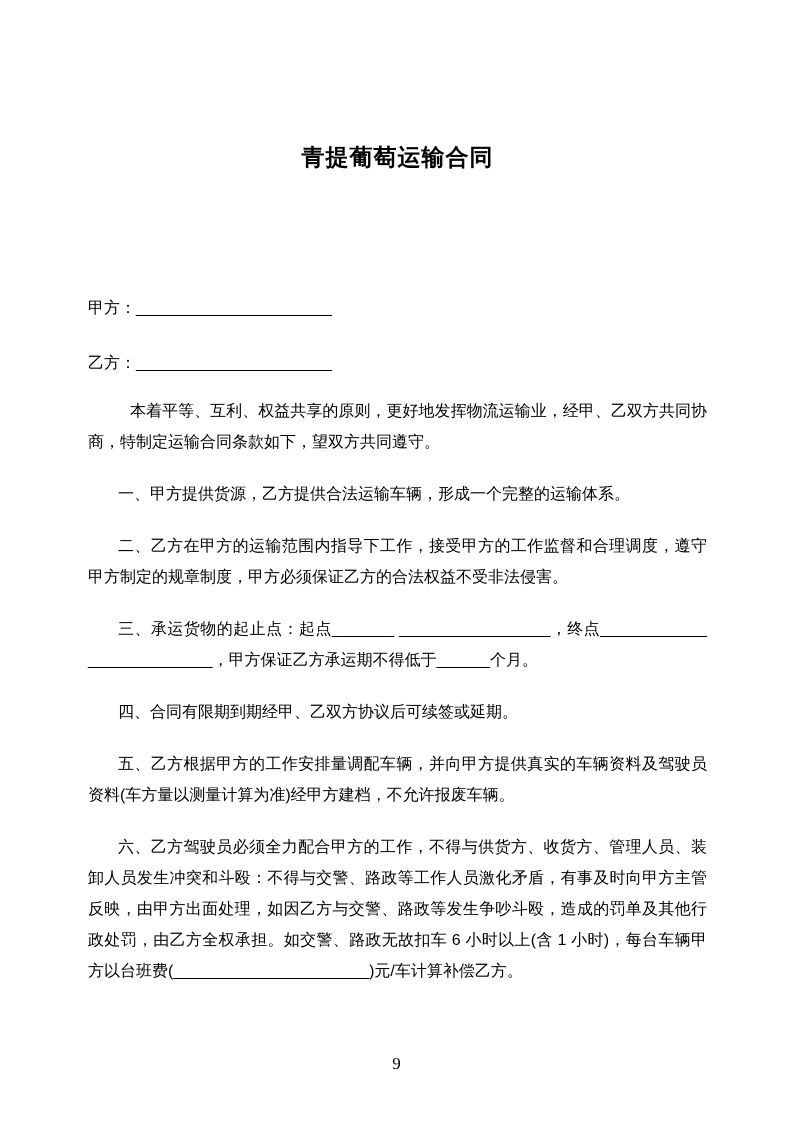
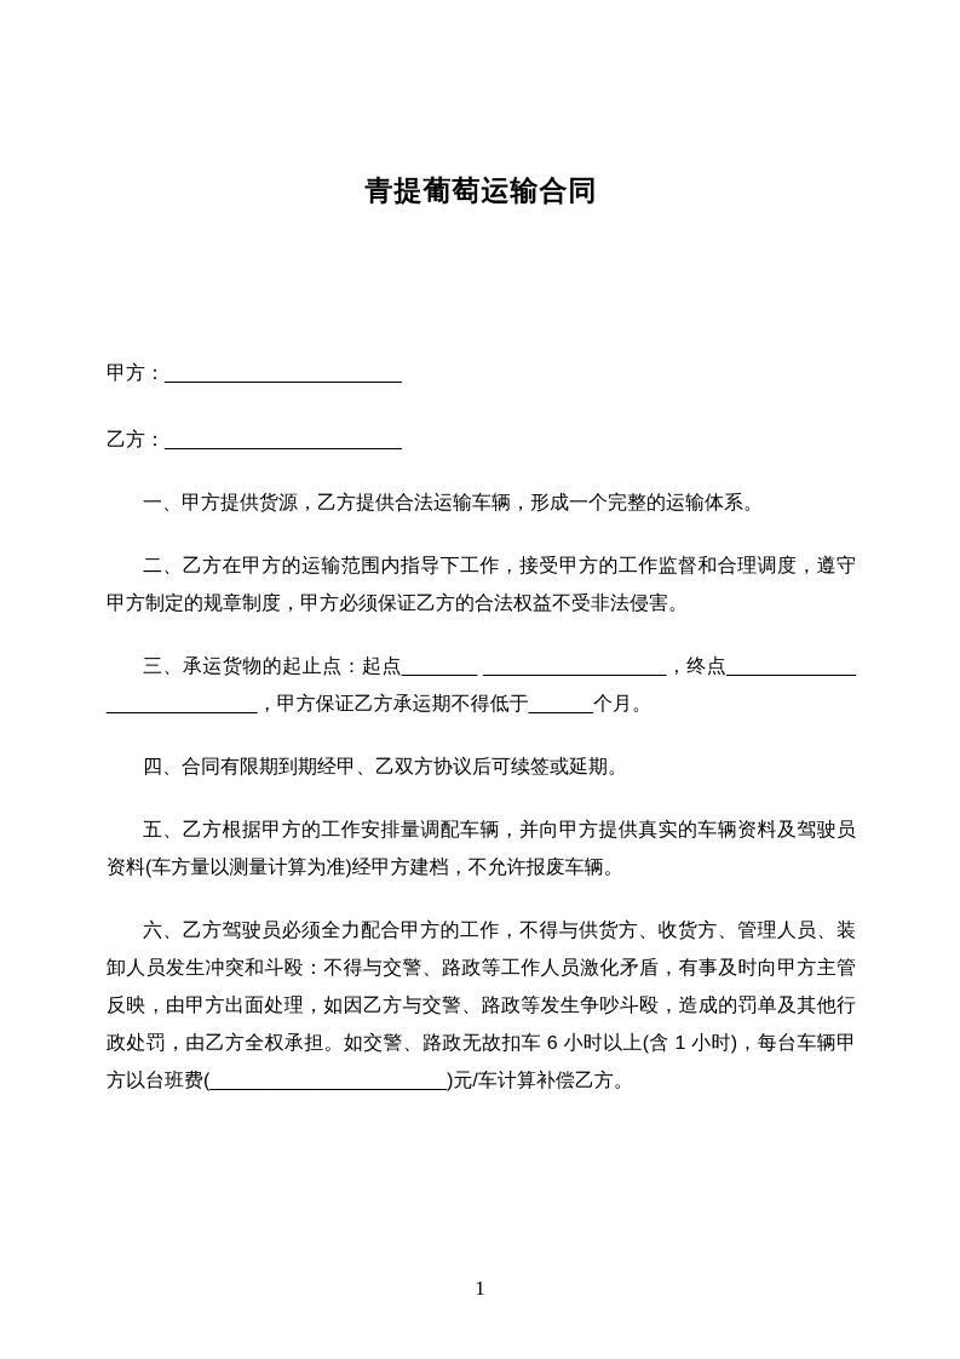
  青提葡萄运输合同
  甲方：______________________
  乙方：______________________
- 本着平等、互利、权益共享的原则，更好地发挥物流运输业，经甲、乙双方共同协商，特制定运输合同条款如下，望双方共同遵守。
  一、甲方提供货源，乙方提供合法运输车辆，形成一个完整的运输体系。
  二、乙方在甲方的运输范围内指导下工作，接受甲方的工作监督和合理调度，遵守甲方制定的规章制度，甲方必须保证乙方的合法权益不受非法侵害。
  三、承运货物的起止点：起点_______ _________________，终点__________________________，甲方保证乙方承运期不得低于______个月。
  四、合同有限期到期经甲、乙双方协议后可续签或延期。
  五、乙方根据甲方的工作安排量调配车辆，并向甲方提供真实的车辆资料及驾驶员资料(车方量以测量计算为准)经甲方建档，不允许报废车辆。
  六、乙方驾驶员必须全力配合甲方的工作，不得与供货方、收货方、管理人员、装卸人员发生冲突和斗殴：不得与交警、路政等工作人员激化矛盾，有事及时向甲方主管反映，由甲方出面处理，如因乙方与交警、路政等发生争吵斗殴，造成的罚单及其他行政处罚，由乙方全权承担。如交警、路政无故扣车 6 小时以上(含 1 小时)，每台车辆甲方以台班费(______________________)元/车计算补偿乙方。
- 9
+ 1
